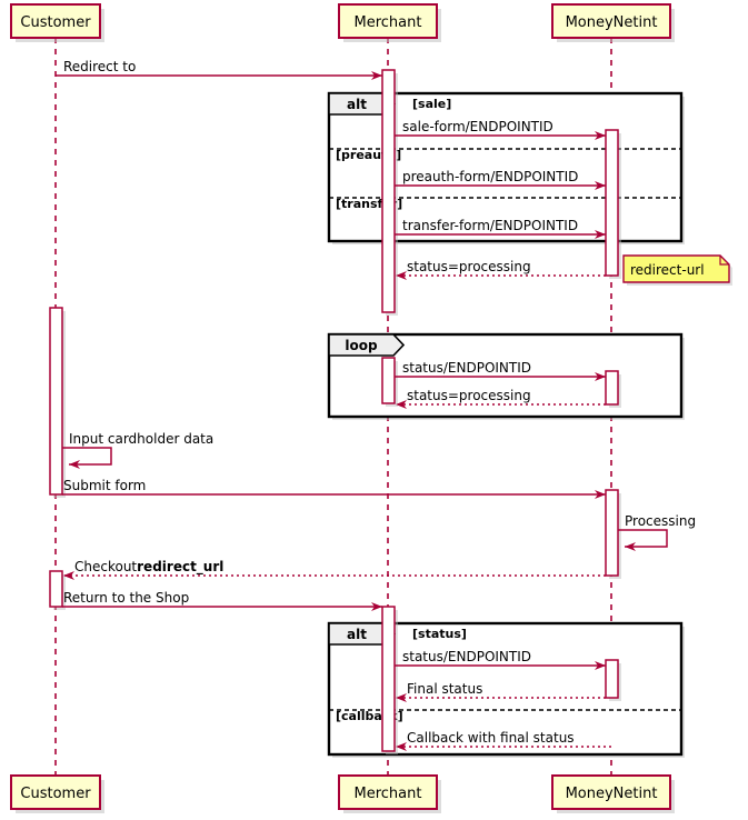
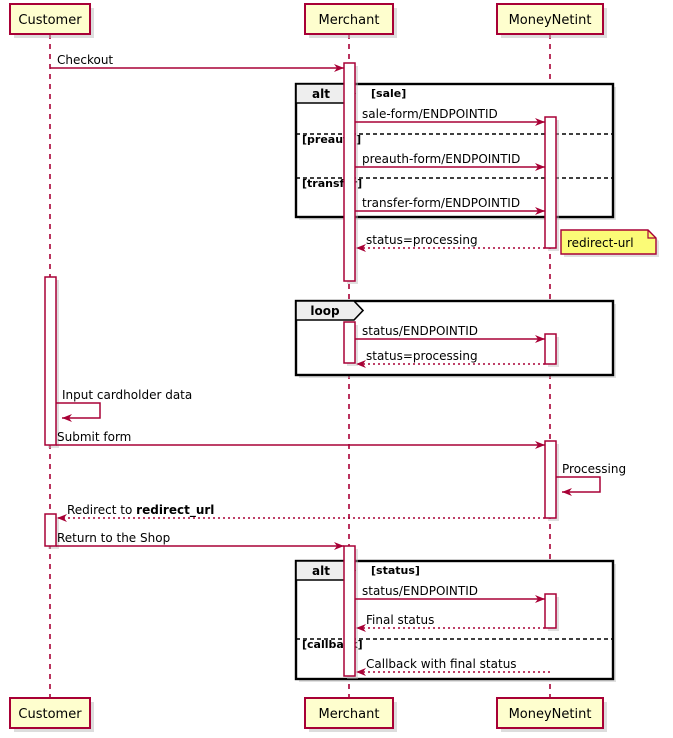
  alt
  [sale]
  [preau]
  [transf]
  loop
  alt
  [status]
  [callba]
- Redirect to
+ Checkout
  sale-form/ENDPOINTID
  preauth-form/ENDPOINTID
  transfer-form/ENDPOINTID
  status=processing
  status/ENDPOINTID
  status=processing
  Submit form
- Checkoutredirect_url
+ Redirect to redirect_url
  Return to the Shop
  status/ENDPOINTID
  Final status
  Callback with final status
  Input cardholder data
  Processing
  redirect-url
  Customer
  Customer
  Merchant
  Merchant
  MoneyNetint
  MoneyNetint
